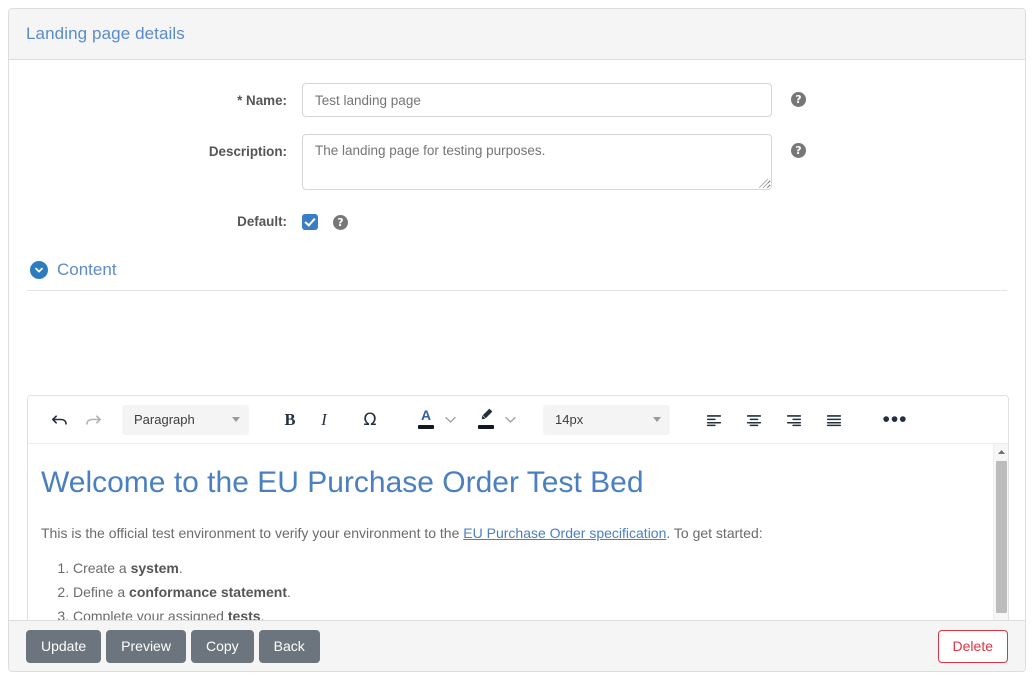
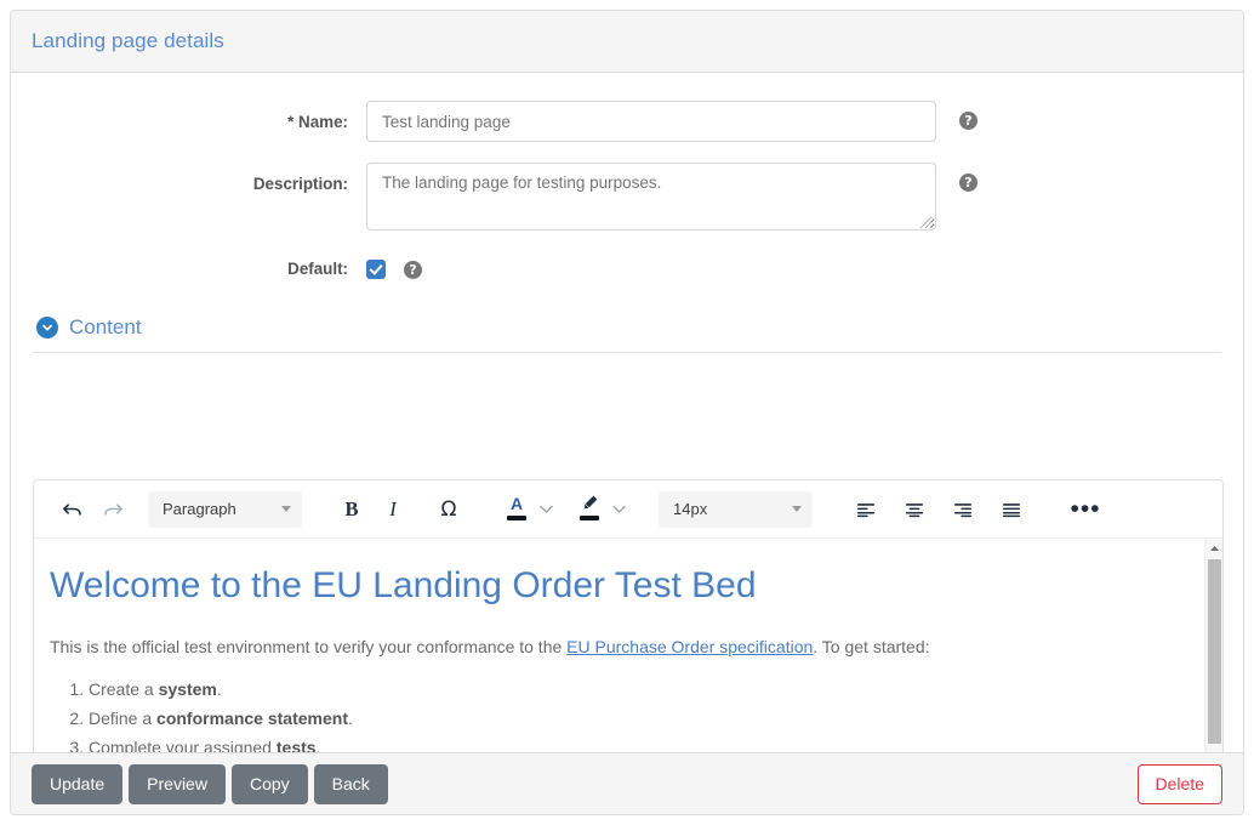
  Landing page details
  * Name:
  Test landing page
  ?
  Description:
  The landing page for testing purposes.
  ?
  Default:
  ?
  Content
  Paragraph
  B
  I
  Ω
  A
  14px
  •••
- Welcome to the EU Purchase Order Test Bed
+ Welcome to the EU Landing Order Test Bed
- This is the official test environment to verify your environment to the EU Purchase Order specification. To get started:
+ This is the official test environment to verify your conformance to the EU Purchase Order specification. To get started:
  Create a system.
  Define a conformance statement.
  Complete your assigned tests.
  Update
  Preview
  Copy
  Back
  Delete
